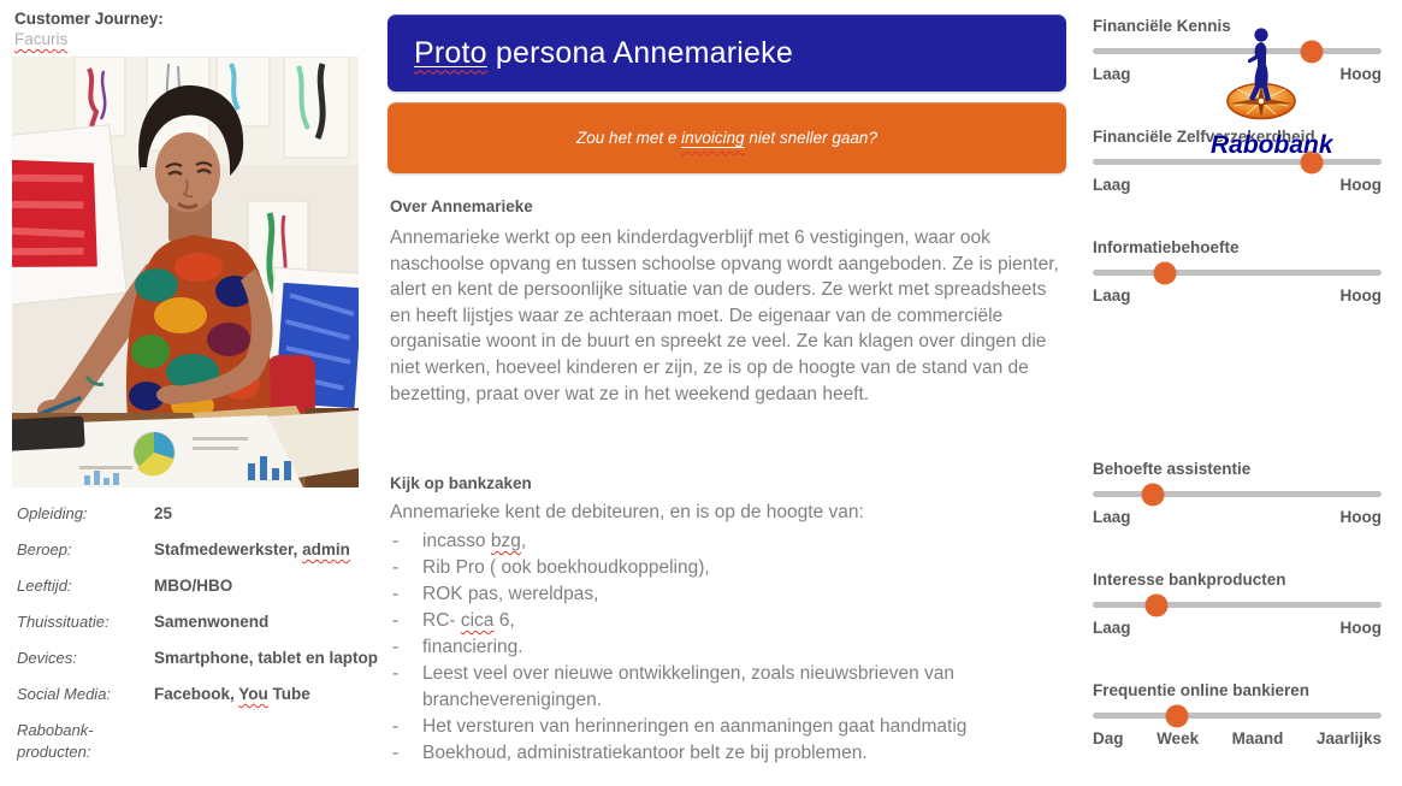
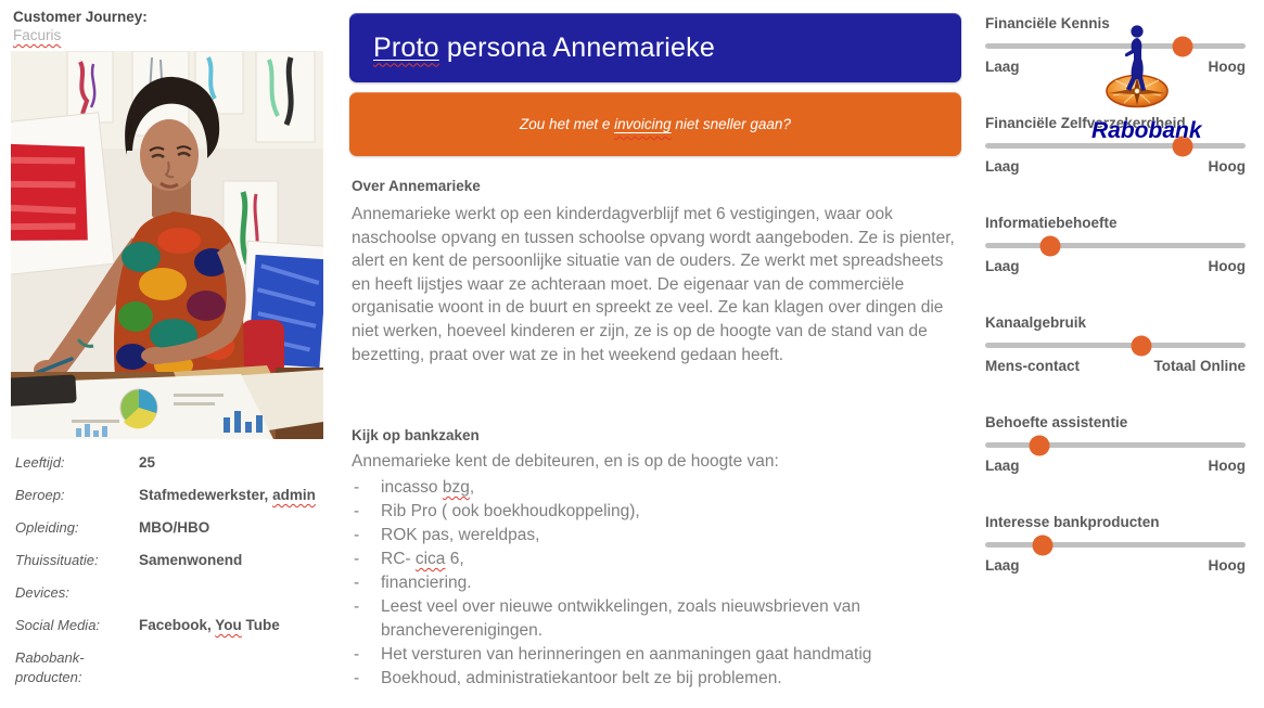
  Customer Journey:
  Facuris
- Opleiding:
+ Leeftijd:
  25
  Beroep:
  Stafmedewerkster, admin
- Leeftijd:
+ Opleiding:
  MBO/HBO
  Thuissituatie:
  Samenwonend
  Devices:
- Smartphone, tablet en laptop
  Social Media:
  Facebook, You Tube
  Rabobank-producten:
  Proto persona Annemarieke
  Zou het met e invoicing niet sneller gaan?
  Over Annemarieke
  Annemarieke werkt op een kinderdagverblijf met 6 vestigingen, waar ook naschoolse opvang en tussen schoolse opvang wordt aangeboden. Ze is pienter, alert en kent de persoonlijke situatie van de ouders. Ze werkt met spreadsheets en heeft lijstjes waar ze achteraan moet. De eigenaar van de commerciële organisatie woont in de buurt en spreekt ze veel. Ze kan klagen over dingen die niet werken, hoeveel kinderen er zijn, ze is op de hoogte van de stand van de bezetting, praat over wat ze in het weekend gedaan heeft.
  Kijk op bankzaken
  Annemarieke kent de debiteuren, en is op de hoogte van:
  -
  incasso bzg,
  -
  Rib Pro ( ook boekhoudkoppeling),
  -
  ROK pas, wereldpas,
  -
  RC- cica 6,
  -
  financiering.
  -
  Leest veel over nieuwe ontwikkelingen, zoals nieuwsbrieven van brancheverenigingen.
  -
  Het versturen van herinneringen en aanmaningen gaat handmatig
  -
  Boekhoud, administratiekantoor belt ze bij problemen.
  Financiële Kennis
  Laag
  Hoog
  Financiële Zelfverzekerdheid
  Laag
  Hoog
  Informatiebehoefte
  Laag
  Hoog
+ Kanaalgebruik
+ Mens-contact
+ Totaal Online
  Behoefte assistentie
  Laag
  Hoog
  Interesse bankproducten
  Laag
  Hoog
- Frequentie online bankieren
- Dag
- Week
- Maand
- Jaarlijks
  Rabobank
